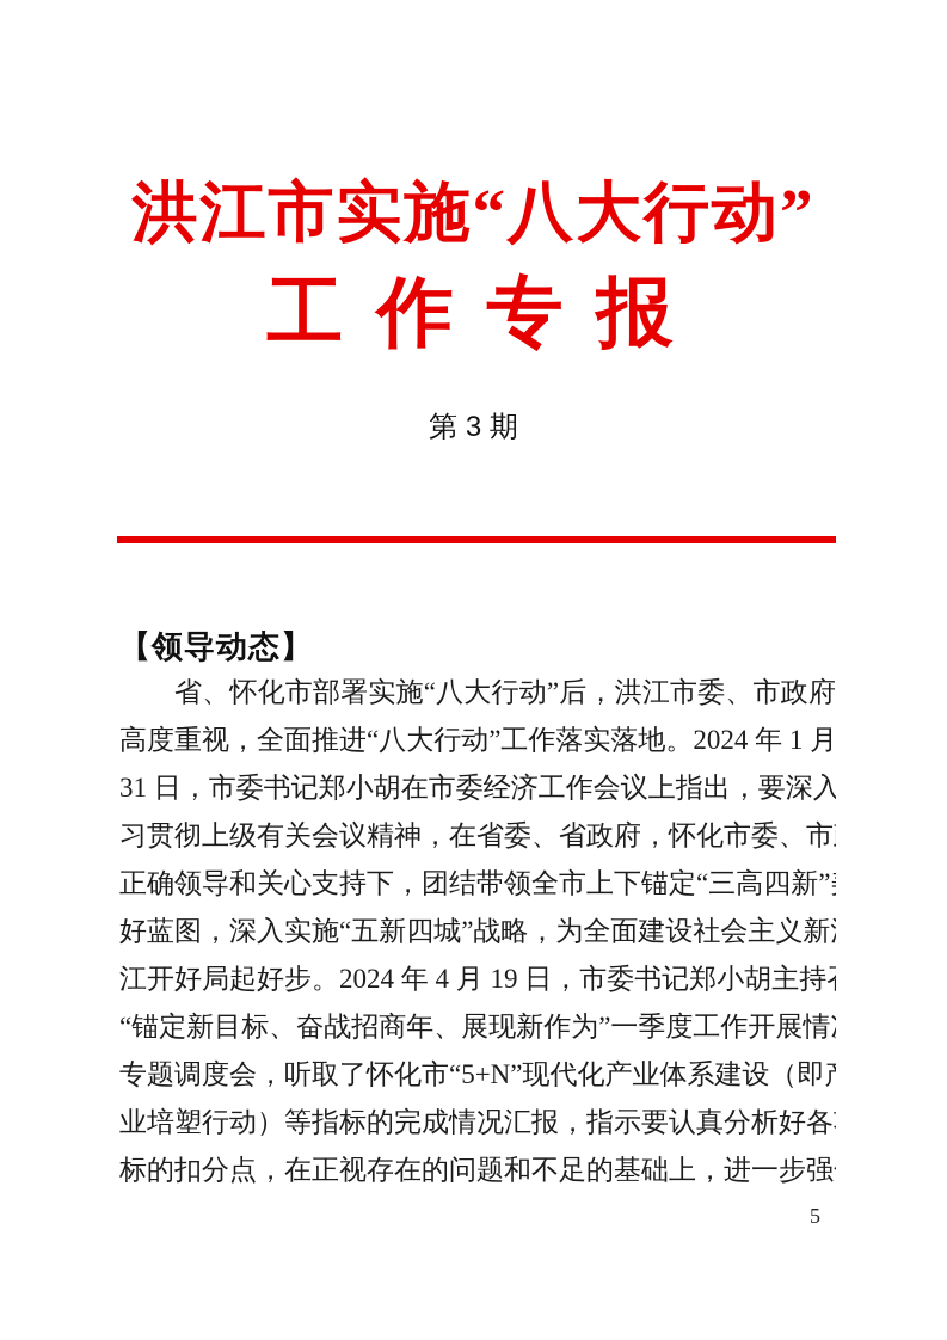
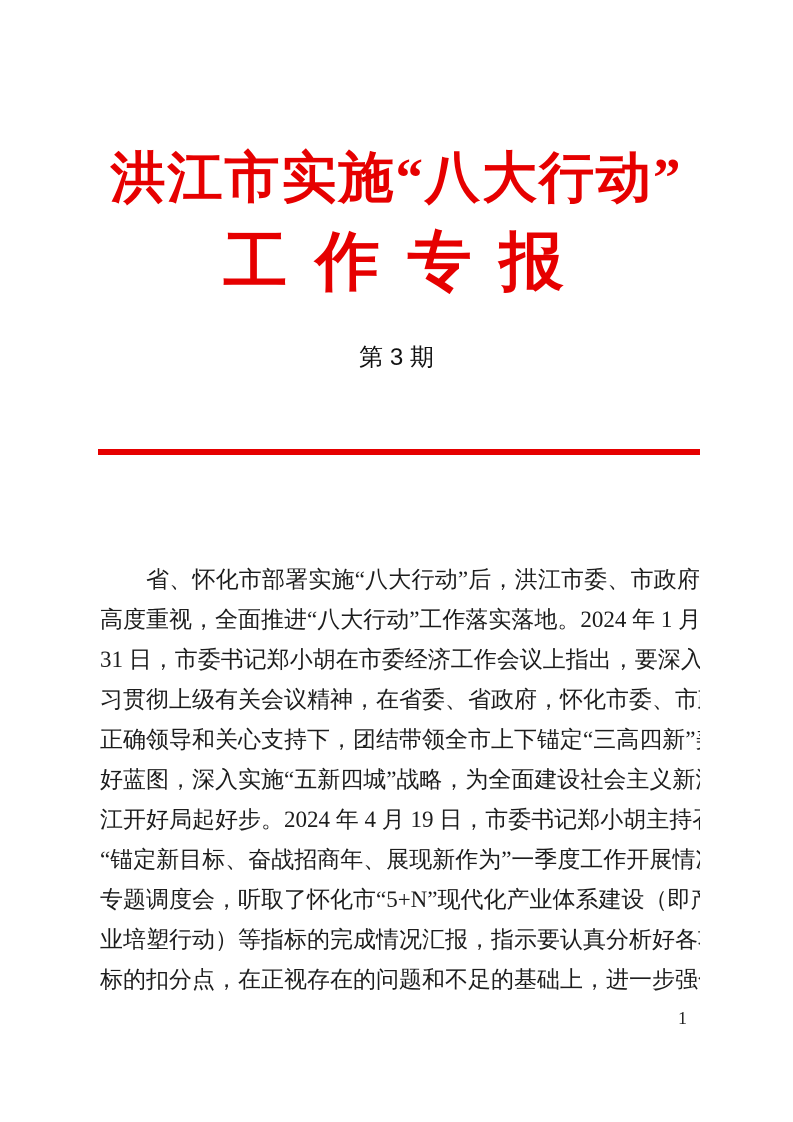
  洪江市实施“八大行动”
  工 作 专 报
  第 3 期
- 【领导动态】
  省、怀化市部署实施“八大行动”后，洪江市委、市政府
  高度重视，全面推进“八大行动”工作落实落地。2024 年 1 月
  31 日，市委书记郑小胡在市委经济工作会议上指出，要深入
  习贯彻上级有关会议精神，在省委、省政府，怀化市委、市
  正确领导和关心支持下，团结带领全市上下锚定“三高四新”
  好蓝图，深入实施“五新四城”战略，为全面建设社会主义新
  江开好局起好步。2024 年 4 月 19 日，市委书记郑小胡主持
  “锚定新目标、奋战招商年、展现新作为”一季度工作开展情
  专题调度会，听取了怀化市“5+N”现代化产业体系建设（即
  业培塑行动）等指标的完成情况汇报，指示要认真分析好各
  标的扣分点，在正视存在的问题和不足的基础上，进一步强
- 5
+ 1
